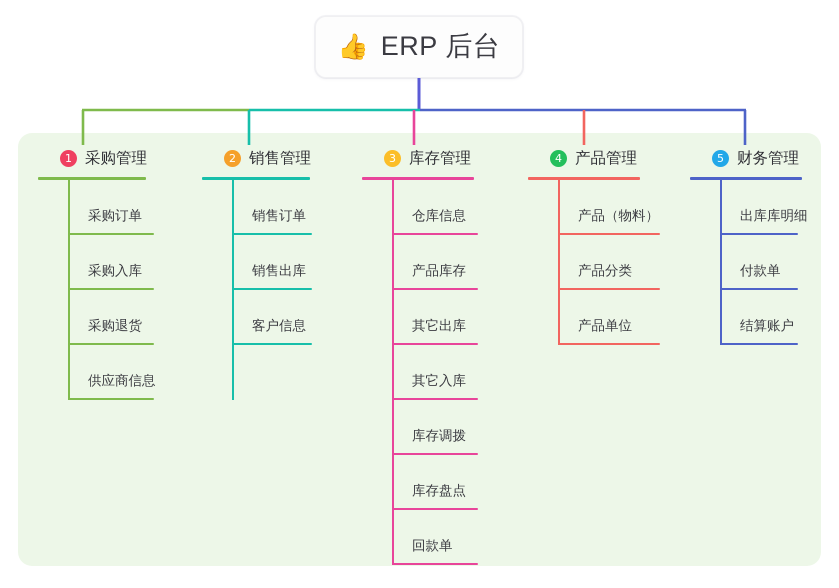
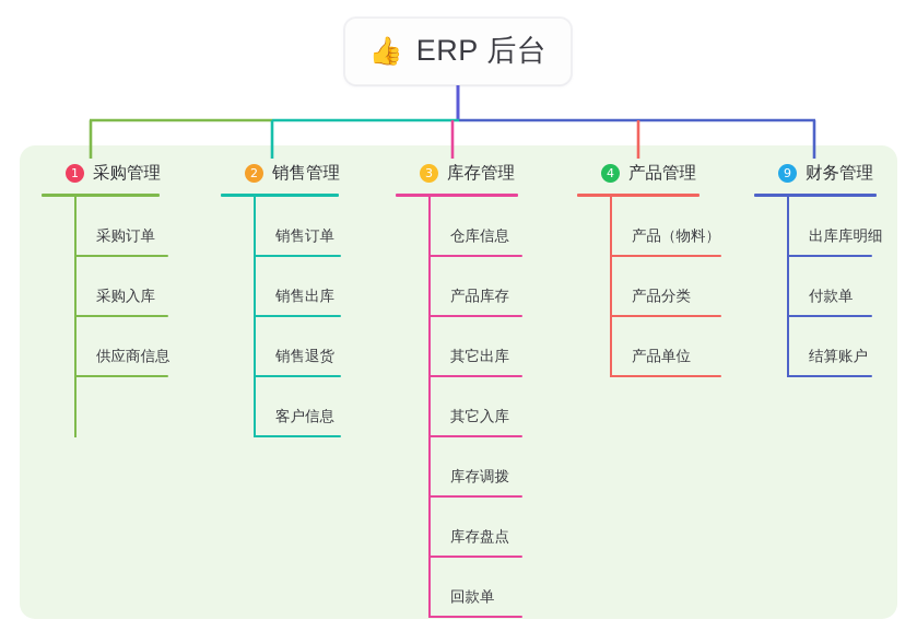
  👍
  ERP 后台
  1
  采购管理
  采购订单
  采购入库
- 采购退货
  供应商信息
  2
  销售管理
  销售订单
  销售出库
+ 销售退货
  客户信息
  3
  库存管理
  仓库信息
  产品库存
  其它出库
  其它入库
  库存调拨
  库存盘点
  回款单
  4
  产品管理
  产品（物料）
  产品分类
  产品单位
- 5
+ 9
  财务管理
  出库库明细
  付款单
  结算账户
